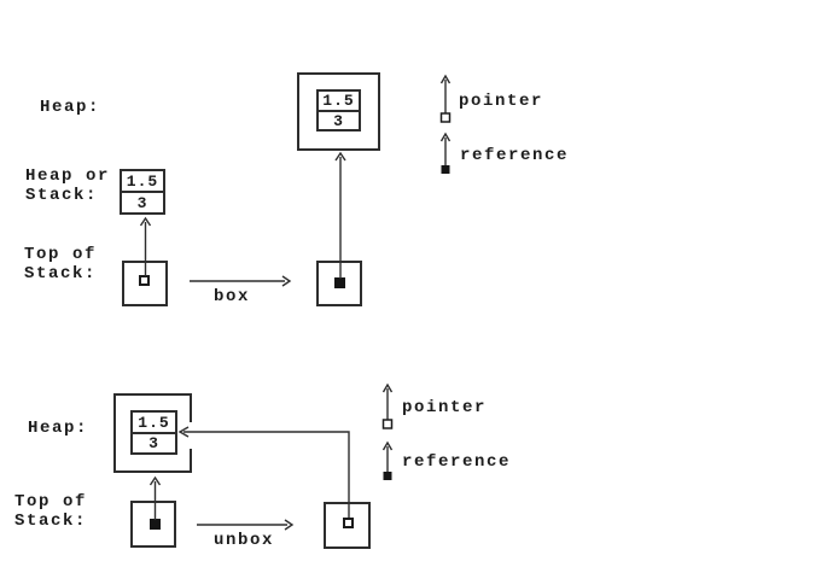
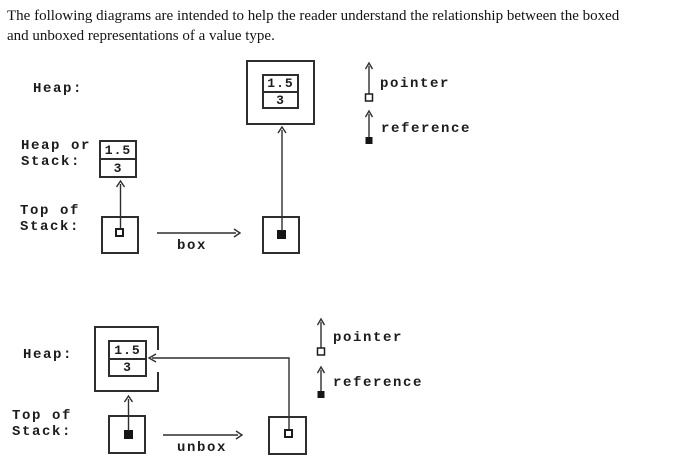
+ The following diagrams are intended to help the reader understand the relationship between the boxed
+ and unboxed representations of a value type.
  Heap:
  Heap or
  Stack:
  Top of
  Stack:
  1.5
  3
  1.5
  3
  box
  pointer
  reference
  Heap:
  Top of
  Stack:
  1.5
  3
  unbox
  pointer
  reference
